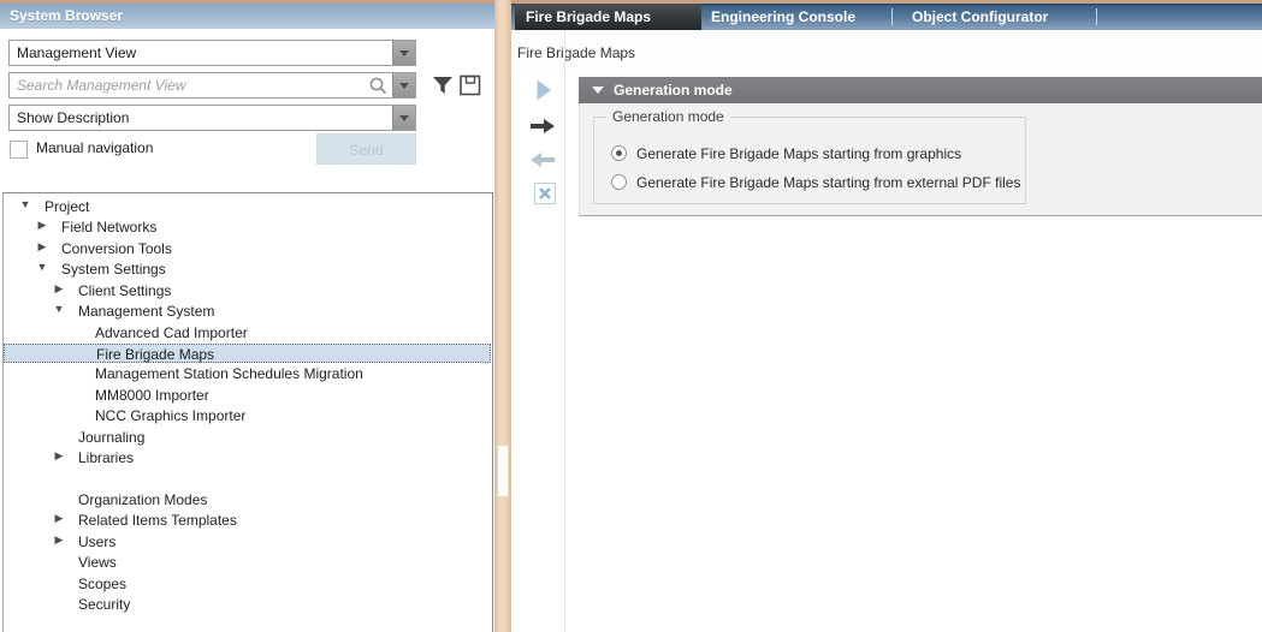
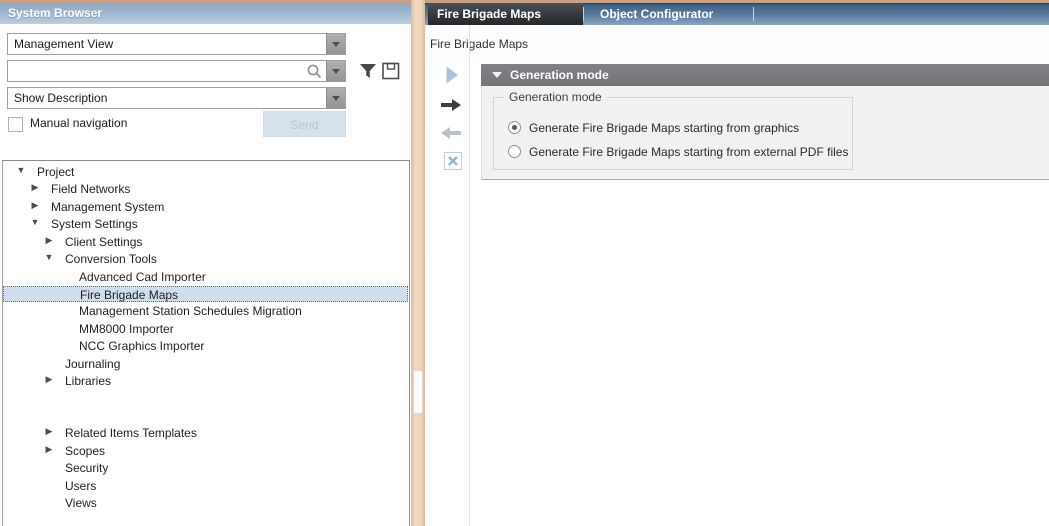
  System Browser
  Management View
- Search Management View
  Show Description
  Manual navigation
  Send
  ▼
  Project
  ▶
  Field Networks
  ▶
- Conversion Tools
+ Management System
  ▼
  System Settings
  ▶
  Client Settings
  ▼
- Management System
+ Conversion Tools
  Advanced Cad Importer
  Fire Brigade Maps
  Management Station Schedules Migration
  MM8000 Importer
  NCC Graphics Importer
  Journaling
  ▶
  Libraries
- Organization Modes
  ▶
  Related Items Templates
  ▶
- Users
+ Scopes
- Views
+ Security
- Scopes
+ Users
- Security
+ Views
  Fire Brigade Maps
- Engineering Console
  Object Configurator
  Fire Brigade Maps
  Generation mode
  Generation mode
  Generate Fire Brigade Maps starting from graphics
  Generate Fire Brigade Maps starting from external PDF files
